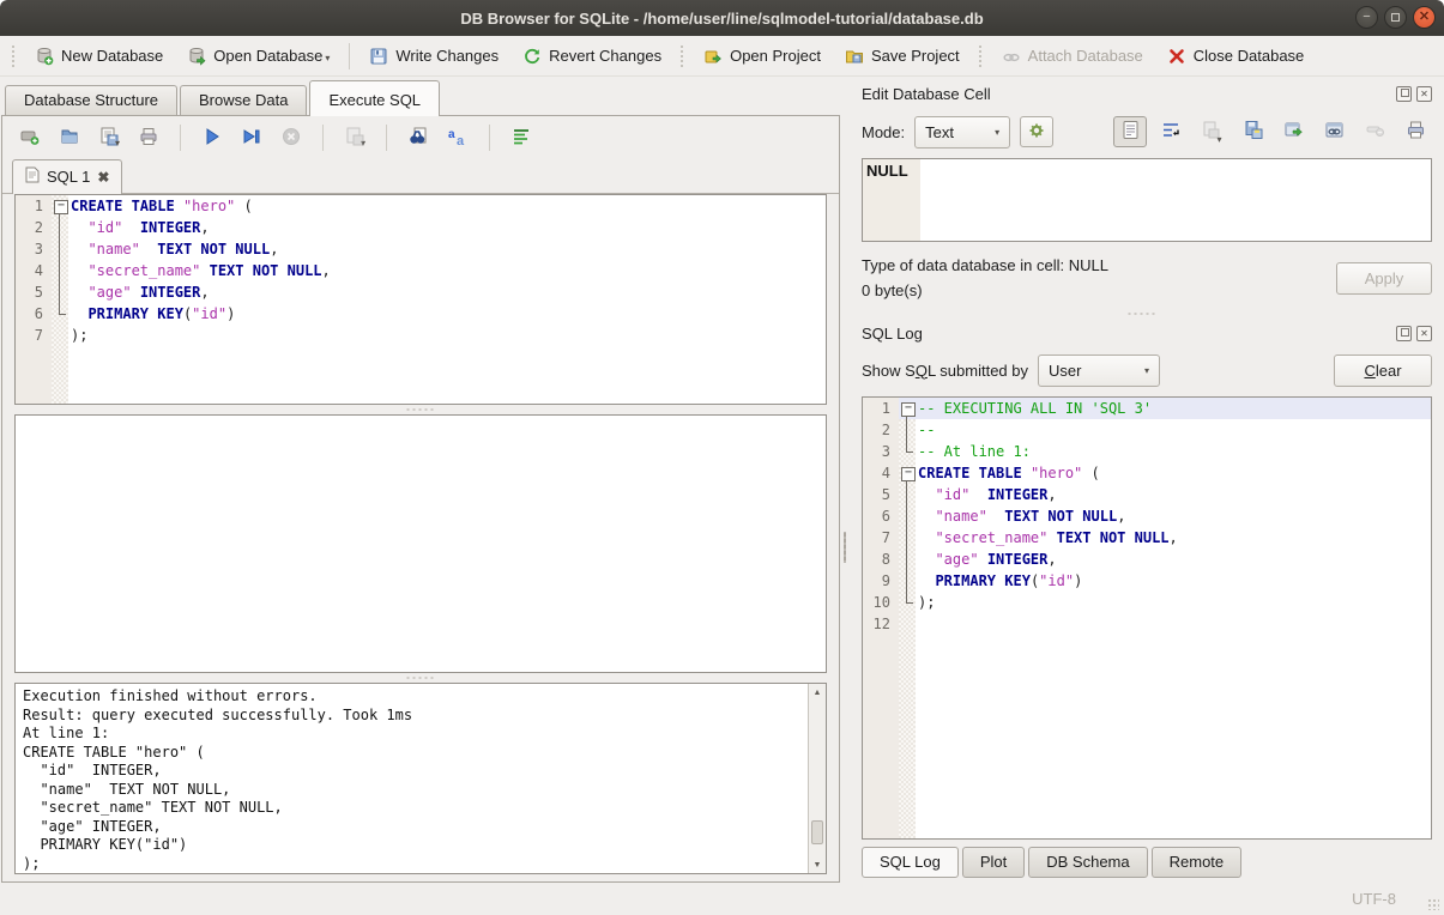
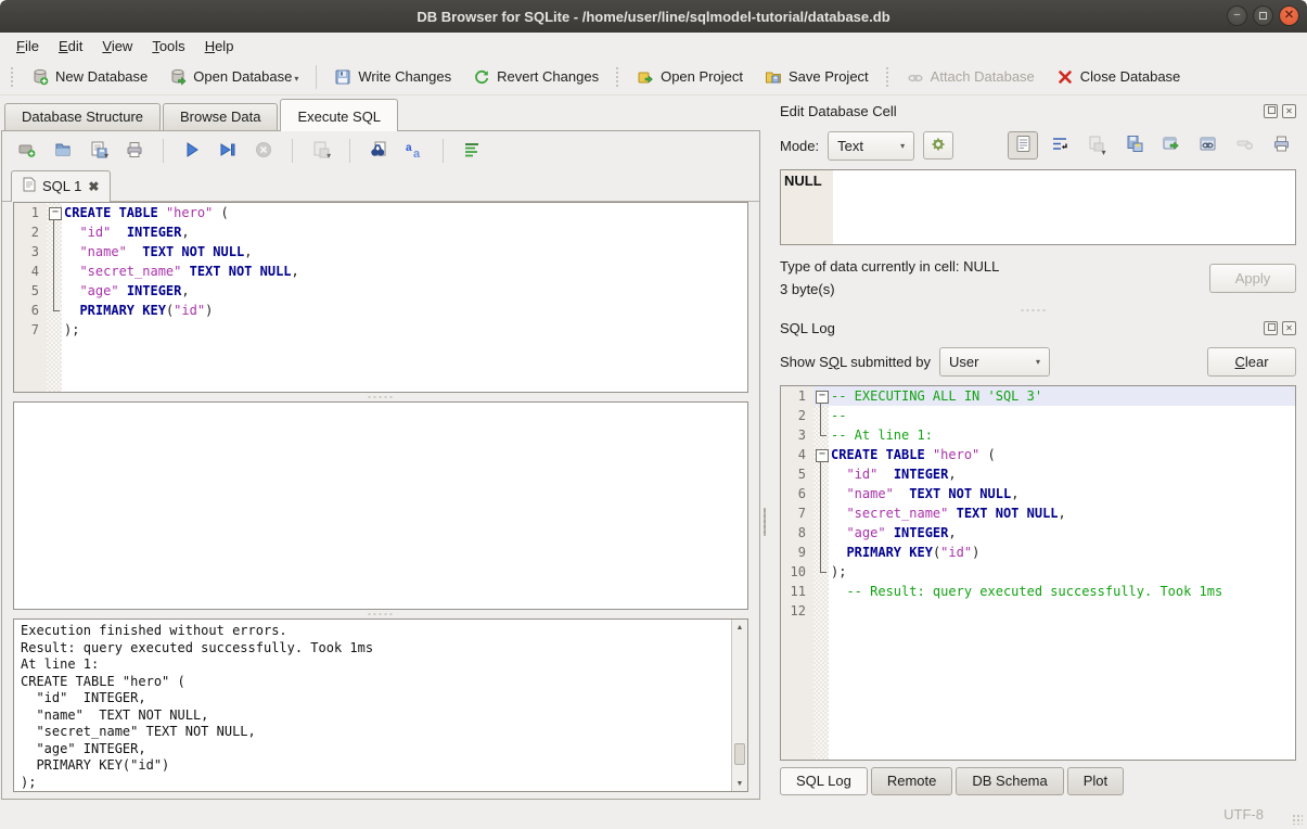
  DB Browser for SQLite - /home/user/line/sqlmodel-tutorial/database.db
  −
  ✕
+ File
+ Edit
+ View
+ Tools
+ Help
  New Database
  Open Database
  ▾
  Write Changes
  Revert Changes
  Open Project
  Save Project
  Attach Database
  Close Database
  Database Structure
  Browse Data
  Execute SQL
  ▾
  ▾
  a
  a
  SQL 1
  ✖
  1
  CREATE TABLE "hero" (
  2
  "id" INTEGER,
  3
  "name" TEXT NOT NULL,
  4
  "secret_name" TEXT NOT NULL,
  5
  "age" INTEGER,
  6
  PRIMARY KEY("id")
  7
  );
  Execution finished without errors.
  Result: query executed successfully. Took 1ms
  At line 1:
  CREATE TABLE "hero" (
  "id" INTEGER,
  "name" TEXT NOT NULL,
  "secret_name" TEXT NOT NULL,
  "age" INTEGER,
  PRIMARY KEY("id")
  );
  Edit Database Cell
  ✕
  Mode:
  Text
  ▾
  ▾
  NULL
- Type of data database in cell: NULL
+ Type of data currently in cell: NULL
- 0 byte(s)
+ 3 byte(s)
  Apply
  SQL Log
  ✕
  Show SQL submitted by
  User
  ▾
  C
  lear
  1
  -- EXECUTING ALL IN 'SQL 3'
  2
  --
  3
  -- At line 1:
  4
  CREATE TABLE "hero" (
  5
  "id" INTEGER,
  6
  "name" TEXT NOT NULL,
  7
  "secret_name" TEXT NOT NULL,
  8
  "age" INTEGER,
  9
  PRIMARY KEY("id")
  10
  );
+ 11
+ -- Result: query executed successfully. Took 1ms
  12
  SQL Log
- Plot
+ Remote
  DB Schema
- Remote
+ Plot
  UTF-8
